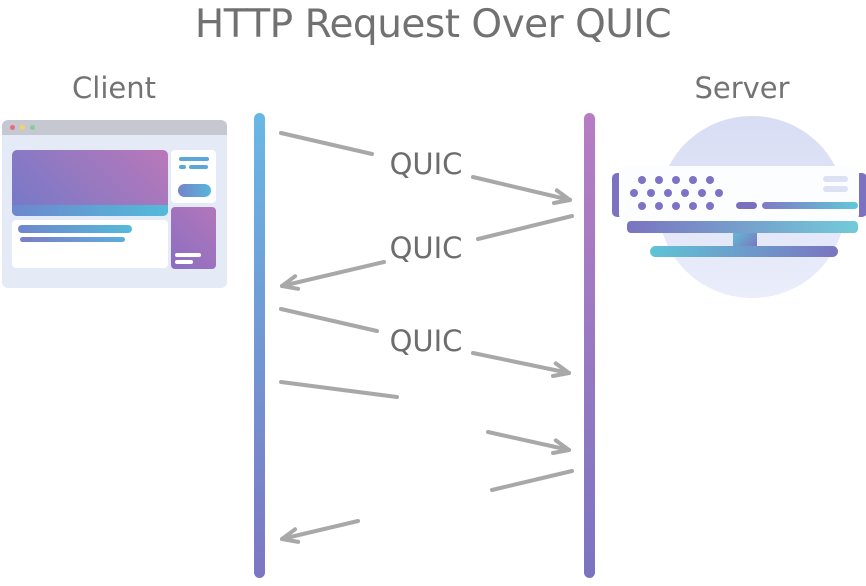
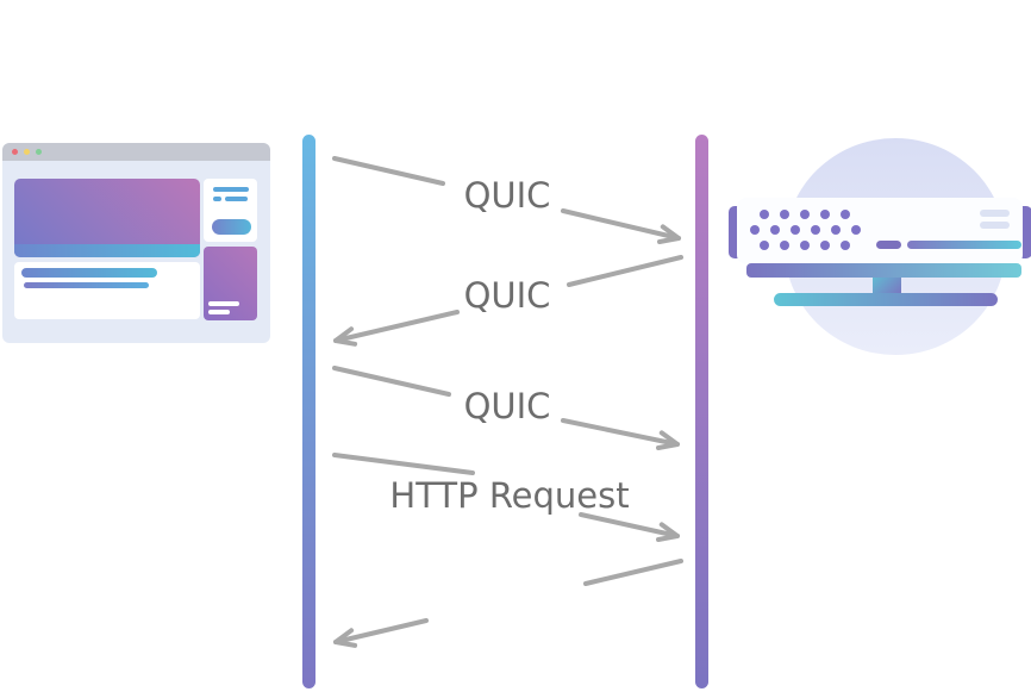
- HTTP Request Over QUIC
- Client
- Server
  QUIC
  QUIC
  QUIC
+ HTTP Request
